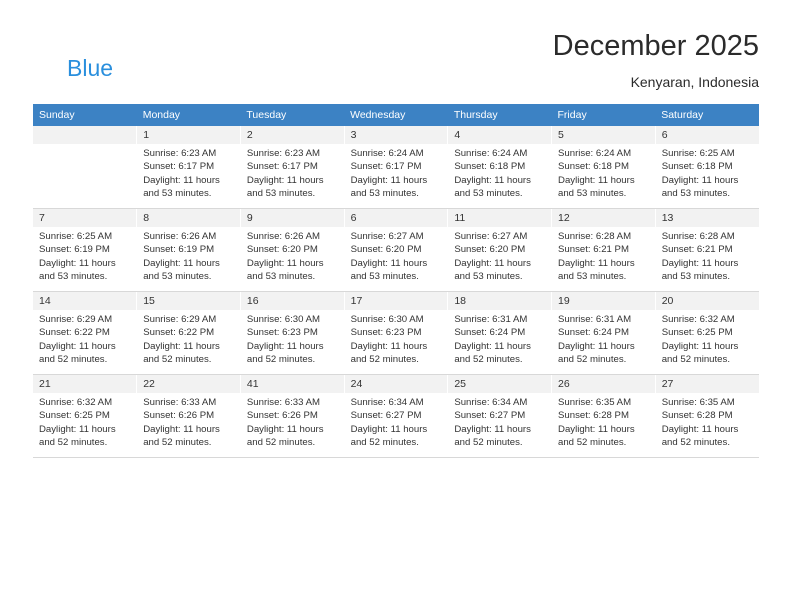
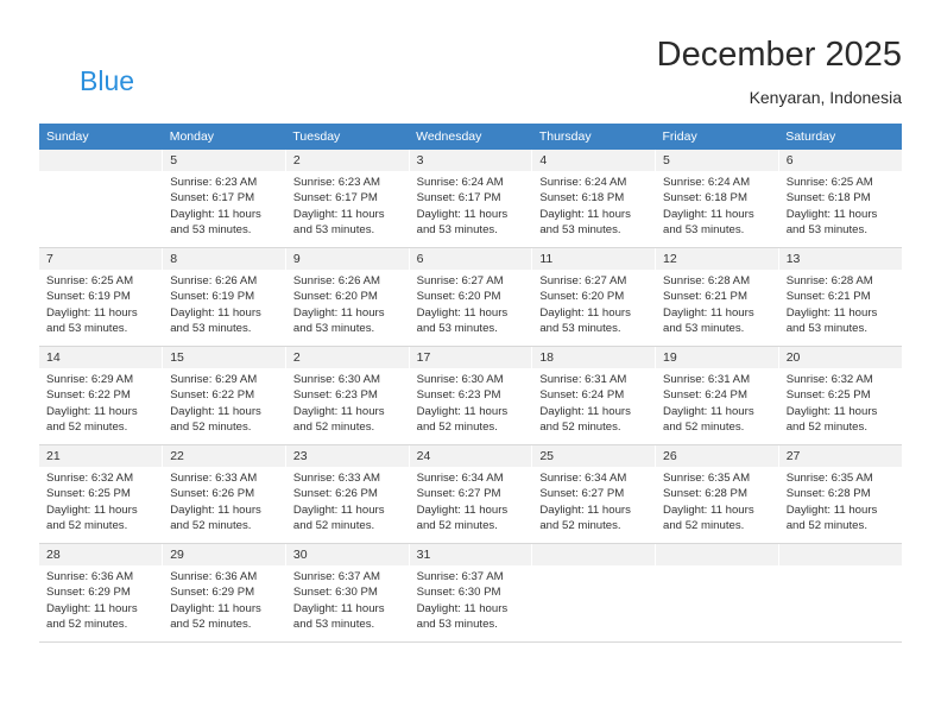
  Blue
  December 2025
  Kenyaran, Indonesia
  Sunday	Monday	Tuesday	Wednesday	Thursday	Friday	Saturday
- 	1Sunrise: 6:23 AMSunset: 6:17 PMDaylight: 11 hoursand 53 minutes.	2Sunrise: 6:23 AMSunset: 6:17 PMDaylight: 11 hoursand 53 minutes.	3Sunrise: 6:24 AMSunset: 6:17 PMDaylight: 11 hoursand 53 minutes.	4Sunrise: 6:24 AMSunset: 6:18 PMDaylight: 11 hoursand 53 minutes.	5Sunrise: 6:24 AMSunset: 6:18 PMDaylight: 11 hoursand 53 minutes.	6Sunrise: 6:25 AMSunset: 6:18 PMDaylight: 11 hoursand 53 minutes.
+ 	5Sunrise: 6:23 AMSunset: 6:17 PMDaylight: 11 hoursand 53 minutes.	2Sunrise: 6:23 AMSunset: 6:17 PMDaylight: 11 hoursand 53 minutes.	3Sunrise: 6:24 AMSunset: 6:17 PMDaylight: 11 hoursand 53 minutes.	4Sunrise: 6:24 AMSunset: 6:18 PMDaylight: 11 hoursand 53 minutes.	5Sunrise: 6:24 AMSunset: 6:18 PMDaylight: 11 hoursand 53 minutes.	6Sunrise: 6:25 AMSunset: 6:18 PMDaylight: 11 hoursand 53 minutes.
  7Sunrise: 6:25 AMSunset: 6:19 PMDaylight: 11 hoursand 53 minutes.	8Sunrise: 6:26 AMSunset: 6:19 PMDaylight: 11 hoursand 53 minutes.	9Sunrise: 6:26 AMSunset: 6:20 PMDaylight: 11 hoursand 53 minutes.	6Sunrise: 6:27 AMSunset: 6:20 PMDaylight: 11 hoursand 53 minutes.	11Sunrise: 6:27 AMSunset: 6:20 PMDaylight: 11 hoursand 53 minutes.	12Sunrise: 6:28 AMSunset: 6:21 PMDaylight: 11 hoursand 53 minutes.	13Sunrise: 6:28 AMSunset: 6:21 PMDaylight: 11 hoursand 53 minutes.
- 14Sunrise: 6:29 AMSunset: 6:22 PMDaylight: 11 hoursand 52 minutes.	15Sunrise: 6:29 AMSunset: 6:22 PMDaylight: 11 hoursand 52 minutes.	16Sunrise: 6:30 AMSunset: 6:23 PMDaylight: 11 hoursand 52 minutes.	17Sunrise: 6:30 AMSunset: 6:23 PMDaylight: 11 hoursand 52 minutes.	18Sunrise: 6:31 AMSunset: 6:24 PMDaylight: 11 hoursand 52 minutes.	19Sunrise: 6:31 AMSunset: 6:24 PMDaylight: 11 hoursand 52 minutes.	20Sunrise: 6:32 AMSunset: 6:25 PMDaylight: 11 hoursand 52 minutes.
+ 14Sunrise: 6:29 AMSunset: 6:22 PMDaylight: 11 hoursand 52 minutes.	15Sunrise: 6:29 AMSunset: 6:22 PMDaylight: 11 hoursand 52 minutes.	2Sunrise: 6:30 AMSunset: 6:23 PMDaylight: 11 hoursand 52 minutes.	17Sunrise: 6:30 AMSunset: 6:23 PMDaylight: 11 hoursand 52 minutes.	18Sunrise: 6:31 AMSunset: 6:24 PMDaylight: 11 hoursand 52 minutes.	19Sunrise: 6:31 AMSunset: 6:24 PMDaylight: 11 hoursand 52 minutes.	20Sunrise: 6:32 AMSunset: 6:25 PMDaylight: 11 hoursand 52 minutes.
- 21Sunrise: 6:32 AMSunset: 6:25 PMDaylight: 11 hoursand 52 minutes.	22Sunrise: 6:33 AMSunset: 6:26 PMDaylight: 11 hoursand 52 minutes.	41Sunrise: 6:33 AMSunset: 6:26 PMDaylight: 11 hoursand 52 minutes.	24Sunrise: 6:34 AMSunset: 6:27 PMDaylight: 11 hoursand 52 minutes.	25Sunrise: 6:34 AMSunset: 6:27 PMDaylight: 11 hoursand 52 minutes.	26Sunrise: 6:35 AMSunset: 6:28 PMDaylight: 11 hoursand 52 minutes.	27Sunrise: 6:35 AMSunset: 6:28 PMDaylight: 11 hoursand 52 minutes.
+ 21Sunrise: 6:32 AMSunset: 6:25 PMDaylight: 11 hoursand 52 minutes.	22Sunrise: 6:33 AMSunset: 6:26 PMDaylight: 11 hoursand 52 minutes.	23Sunrise: 6:33 AMSunset: 6:26 PMDaylight: 11 hoursand 52 minutes.	24Sunrise: 6:34 AMSunset: 6:27 PMDaylight: 11 hoursand 52 minutes.	25Sunrise: 6:34 AMSunset: 6:27 PMDaylight: 11 hoursand 52 minutes.	26Sunrise: 6:35 AMSunset: 6:28 PMDaylight: 11 hoursand 52 minutes.	27Sunrise: 6:35 AMSunset: 6:28 PMDaylight: 11 hoursand 52 minutes.
+ 28Sunrise: 6:36 AMSunset: 6:29 PMDaylight: 11 hoursand 52 minutes.	29Sunrise: 6:36 AMSunset: 6:29 PMDaylight: 11 hoursand 52 minutes.	30Sunrise: 6:37 AMSunset: 6:30 PMDaylight: 11 hoursand 53 minutes.	31Sunrise: 6:37 AMSunset: 6:30 PMDaylight: 11 hoursand 53 minutes.
